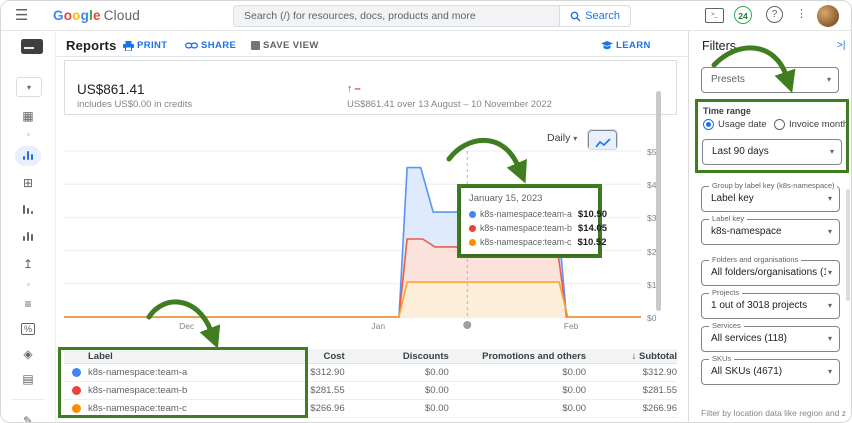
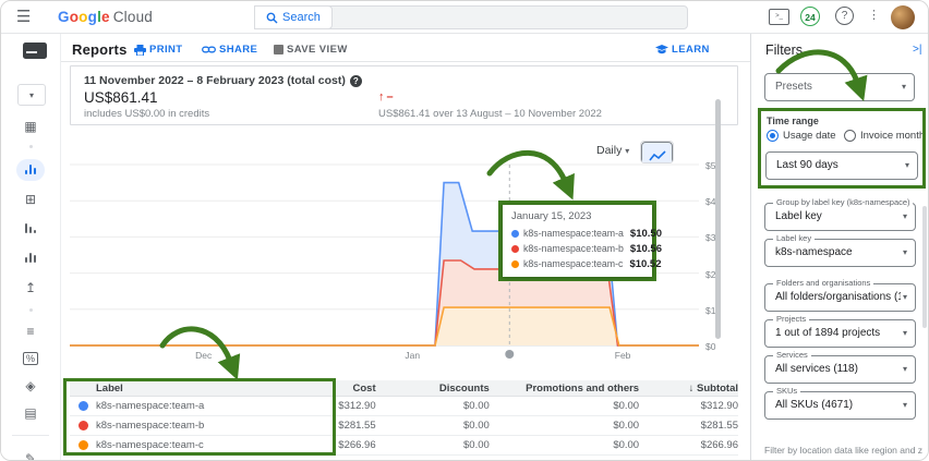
  ☰
  Google Cloud
- Search (/) for resources, docs, products and more
  Search
  24
  ?
  ⋮
  ▾
  ▦
  ⊞
  ↥
  ≡
  %
  ◈
  ▤
  ✎
  Reports
  PRINT
  SHARE
  SAVE VIEW
  LEARN
+ 11 November 2022 – 8 February 2023 (total cost) ?
  US$861.41
  includes US$0.00 in credits
  ↑–
  US$861.41 over 13 August – 10 November 2022
  Daily ▾
  $0
  Dec
  Jan
  Feb
  January 15, 2023
  k8s-namespace:team-a
  $10.50
  k8s-namespace:team-b
- $14.05
+ $10.56
  k8s-namespace:team-c
  $10.52
  Label
  Cost
  Discounts
  Promotions and others
  ↓ Subtotal
  k8s-namespace:team-a
  $312.90
  $0.00
  $0.00
  $312.90
  k8s-namespace:team-b
  $281.55
  $0.00
  $0.00
  $281.55
  k8s-namespace:team-c
  $266.96
  $0.00
  $0.00
  $266.96
  Filters
  >|
  Presets
  ▾
  Time range
  Usage date
  Invoice month
  Last 90 days
  ▾
  Group by label key (k8s-namespace)
  Label key
  ▾
  Label key
  k8s-namespace
  ▾
  Folders and organisations
  All folders/organisations (
  ▾
  Projects
- 1 out of 3018 projects
+ 1 out of 1894 projects
  ▾
  Services
  All services (118)
  ▾
  SKUs
  All SKUs (4671)
  ▾
  Filter by location data like region and z
